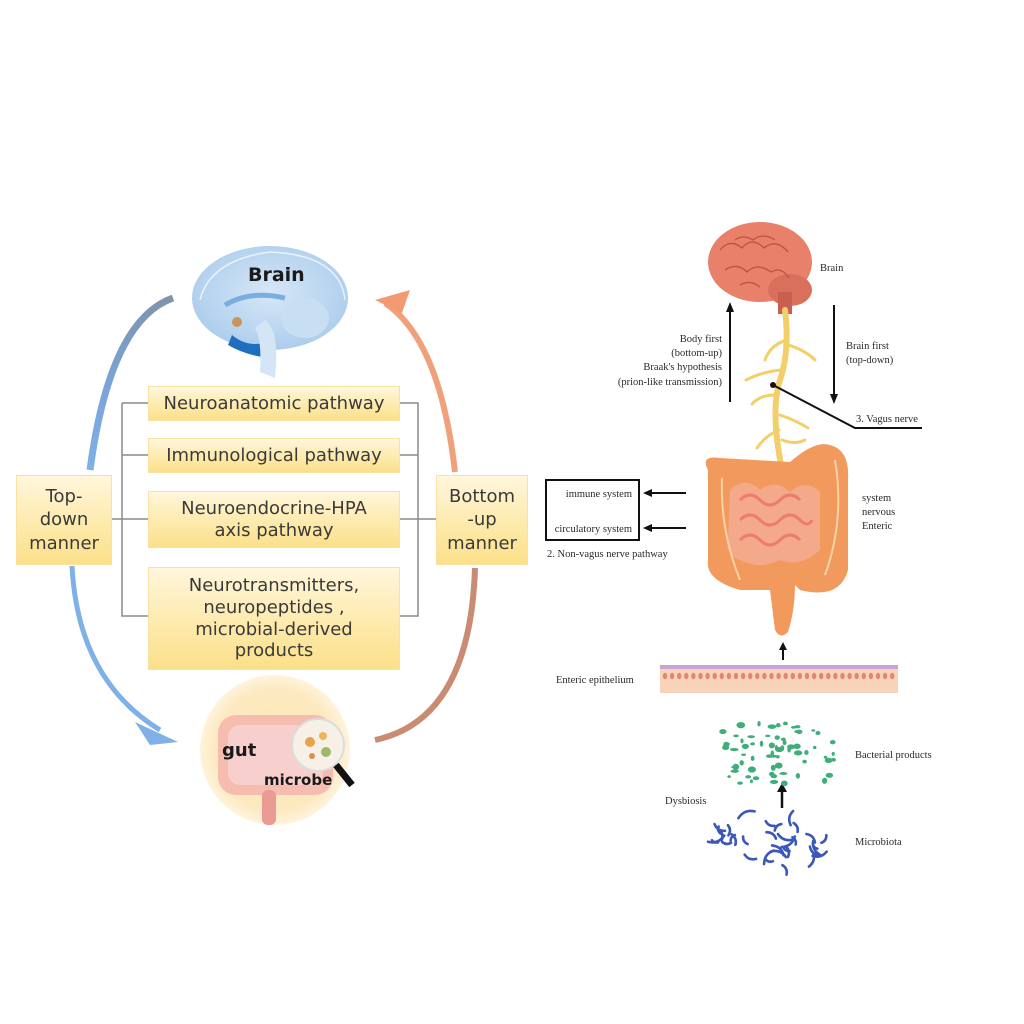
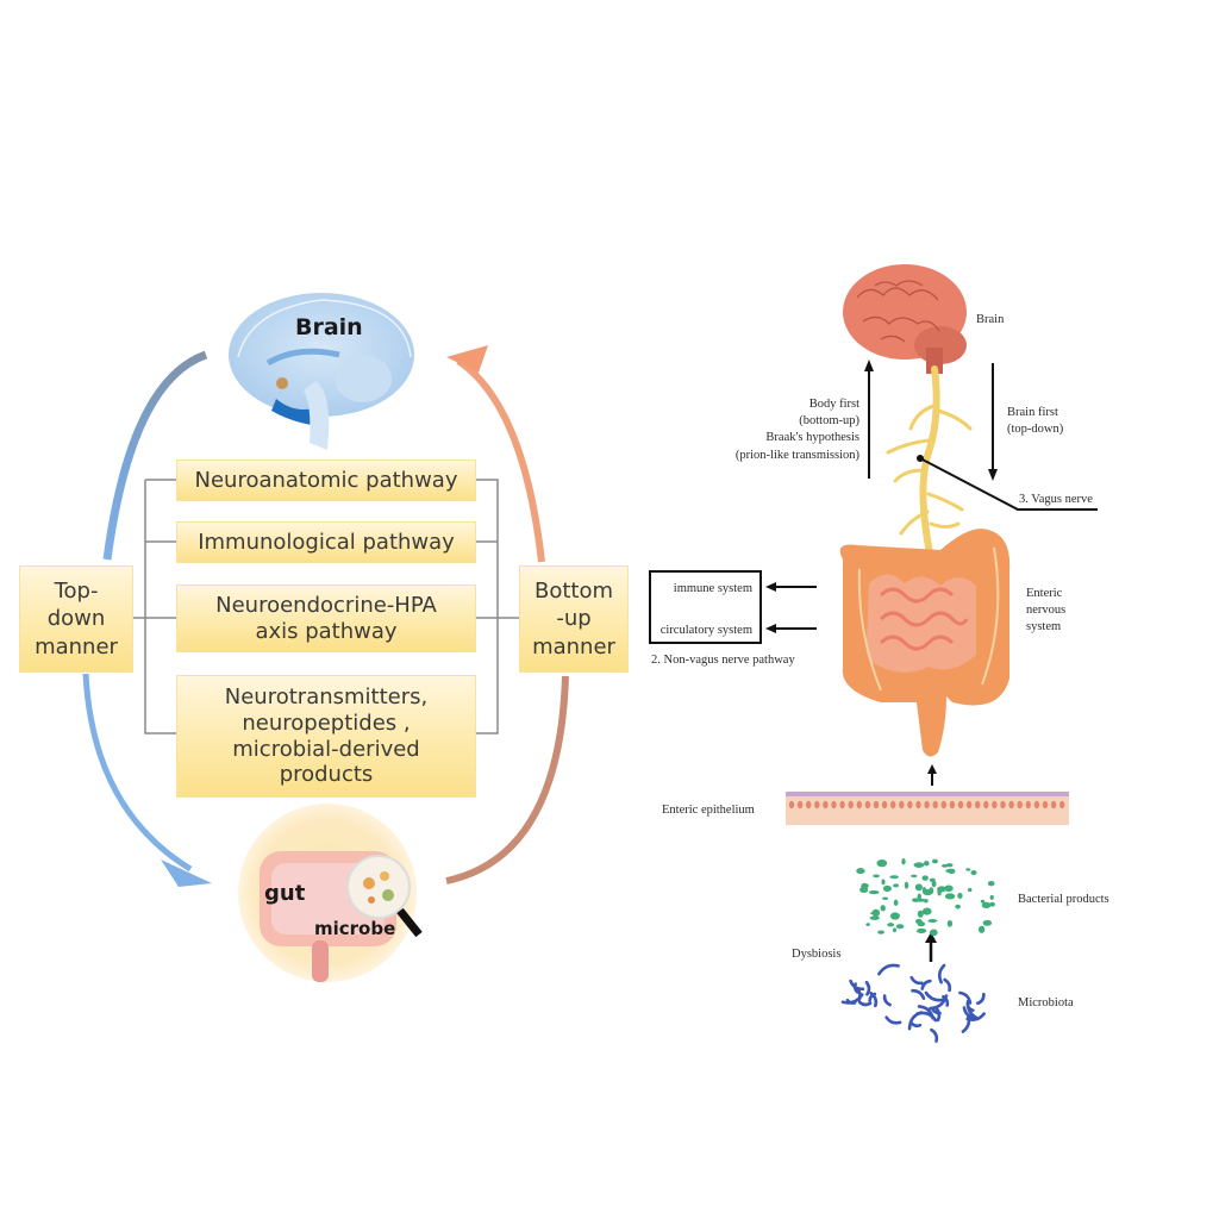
  Brain
  gut
  microbe
  Top-
  down
  manner
  Bottom
  -up
  manner
  Neuroanatomic pathway
  Immunological pathway
  Neuroendocrine-HPA
  axis pathway
  Neurotransmitters,
  neuropeptides ,
  microbial-derived
  products
  Brain
  Body first
  (bottom-up)
  Braak's hypothesis
  (prion-like transmission)
  Brain first
  (top-down)
  3. Vagus nerve
  immune system
  circulatory system
  2. Non-vagus nerve pathway
- system
+ Enteric
  nervous
- Enteric
+ system
  Enteric epithelium
  Bacterial products
  Dysbiosis
  Microbiota
